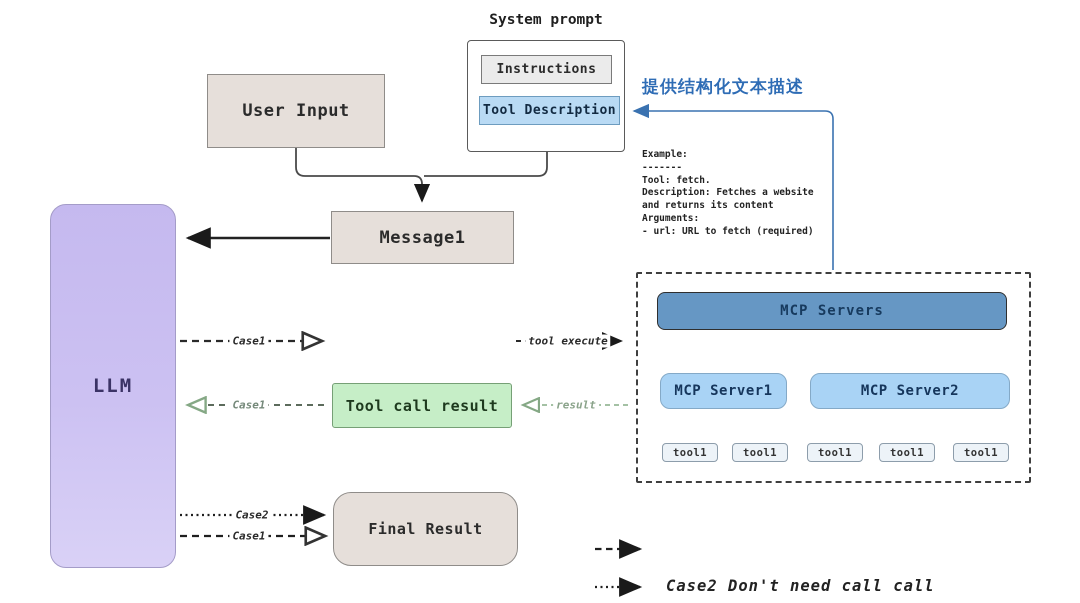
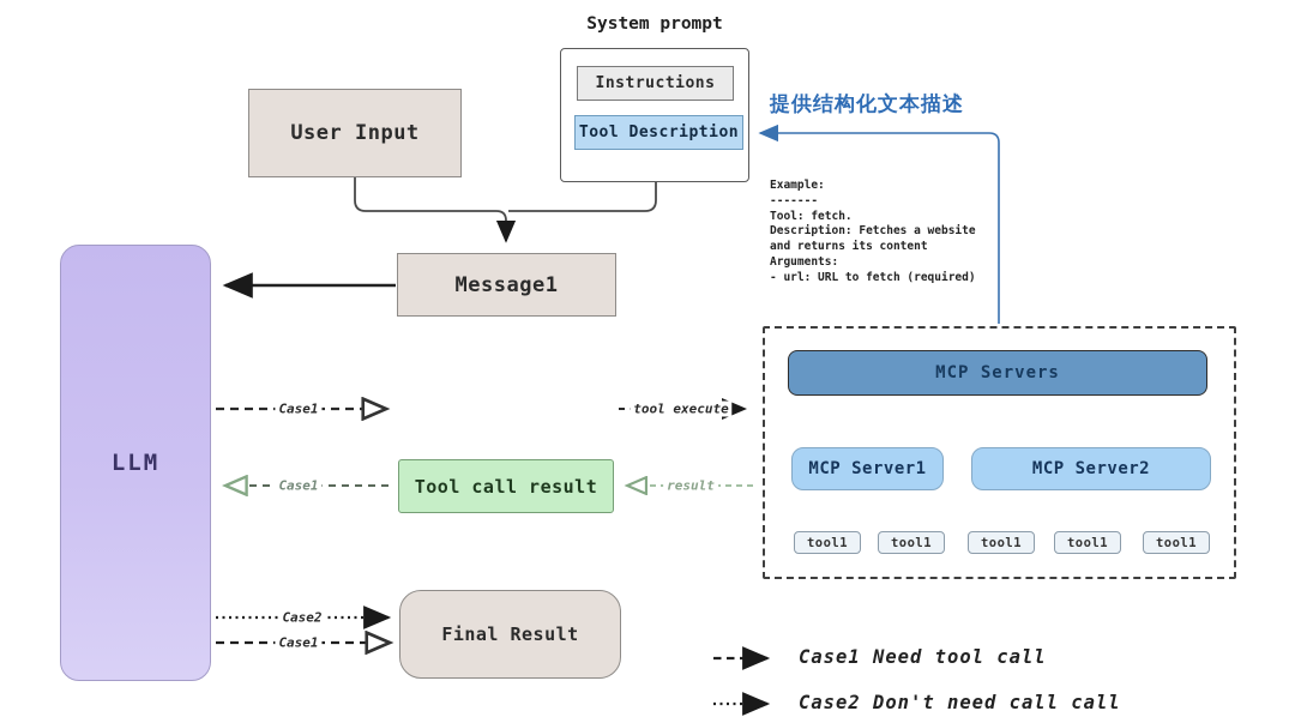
  System prompt
  Instructions
  Tool Description
  提供结构化文本描述
  Example:
  -------
  Tool: fetch.
  Description: Fetches a website
  and returns its content
  Arguments:
  - url: URL to fetch (required)
  User Input
  Message1
  LLM
  Tool call result
  Final Result
  Case1
  tool execute
  result
  Case1
  Case2
  Case1
  MCP Servers
  MCP Server1
  MCP Server2
  tool1
  tool1
  tool1
  tool1
  tool1
+ Case1 Need tool call
  Case2 Don't need call call
